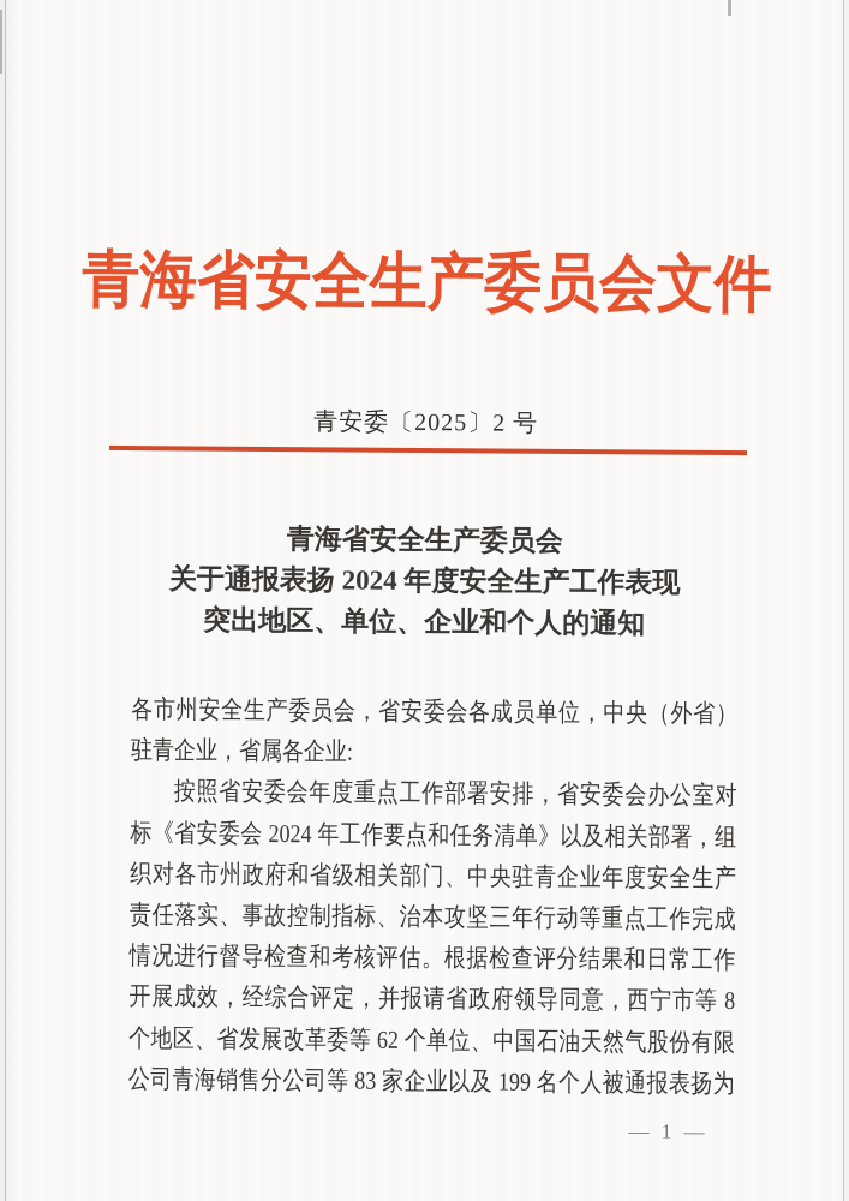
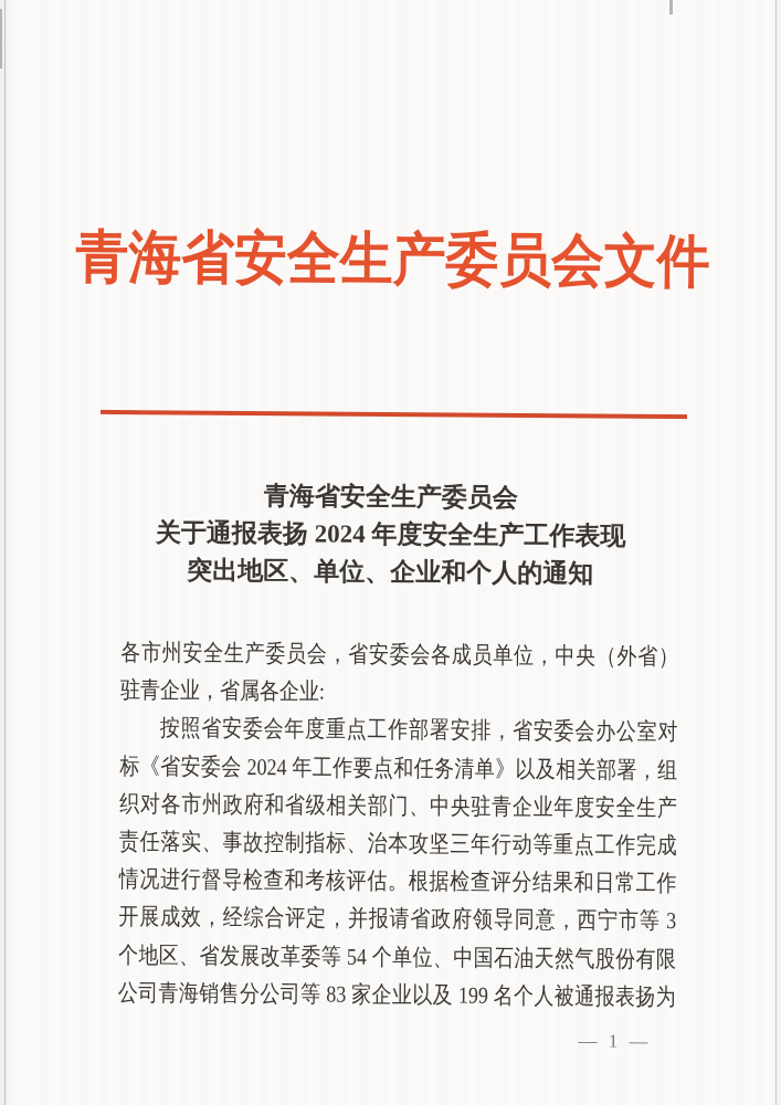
  青海省安全生产委员会文件
- 青安委〔2025〕2 号
  青海省安全生产委员会
  关于通报表扬 2024 年度安全生产工作表现
  突出地区、单位、企业和个人的通知
  各市州安全生产委员会，省安委会各成员单位，中央（外省）
  驻青企业，省属各企业:
  按照省安委会年度重点工作部署安排，省安委会办公室对
  标《省安委会 2024 年工作要点和任务清单》以及相关部署，组
  织对各市州政府和省级相关部门、中央驻青企业年度安全生产
  责任落实、事故控制指标、治本攻坚三年行动等重点工作完成
  情况进行督导检查和考核评估。根据检查评分结果和日常工作
- 开展成效，经综合评定，并报请省政府领导同意，西宁市等 8
+ 开展成效，经综合评定，并报请省政府领导同意，西宁市等 3
- 个地区、省发展改革委等 62 个单位、中国石油天然气股份有限
+ 个地区、省发展改革委等 54 个单位、中国石油天然气股份有限
  公司青海销售分公司等 83 家企业以及 199 名个人被通报表扬为
  — 1 —
